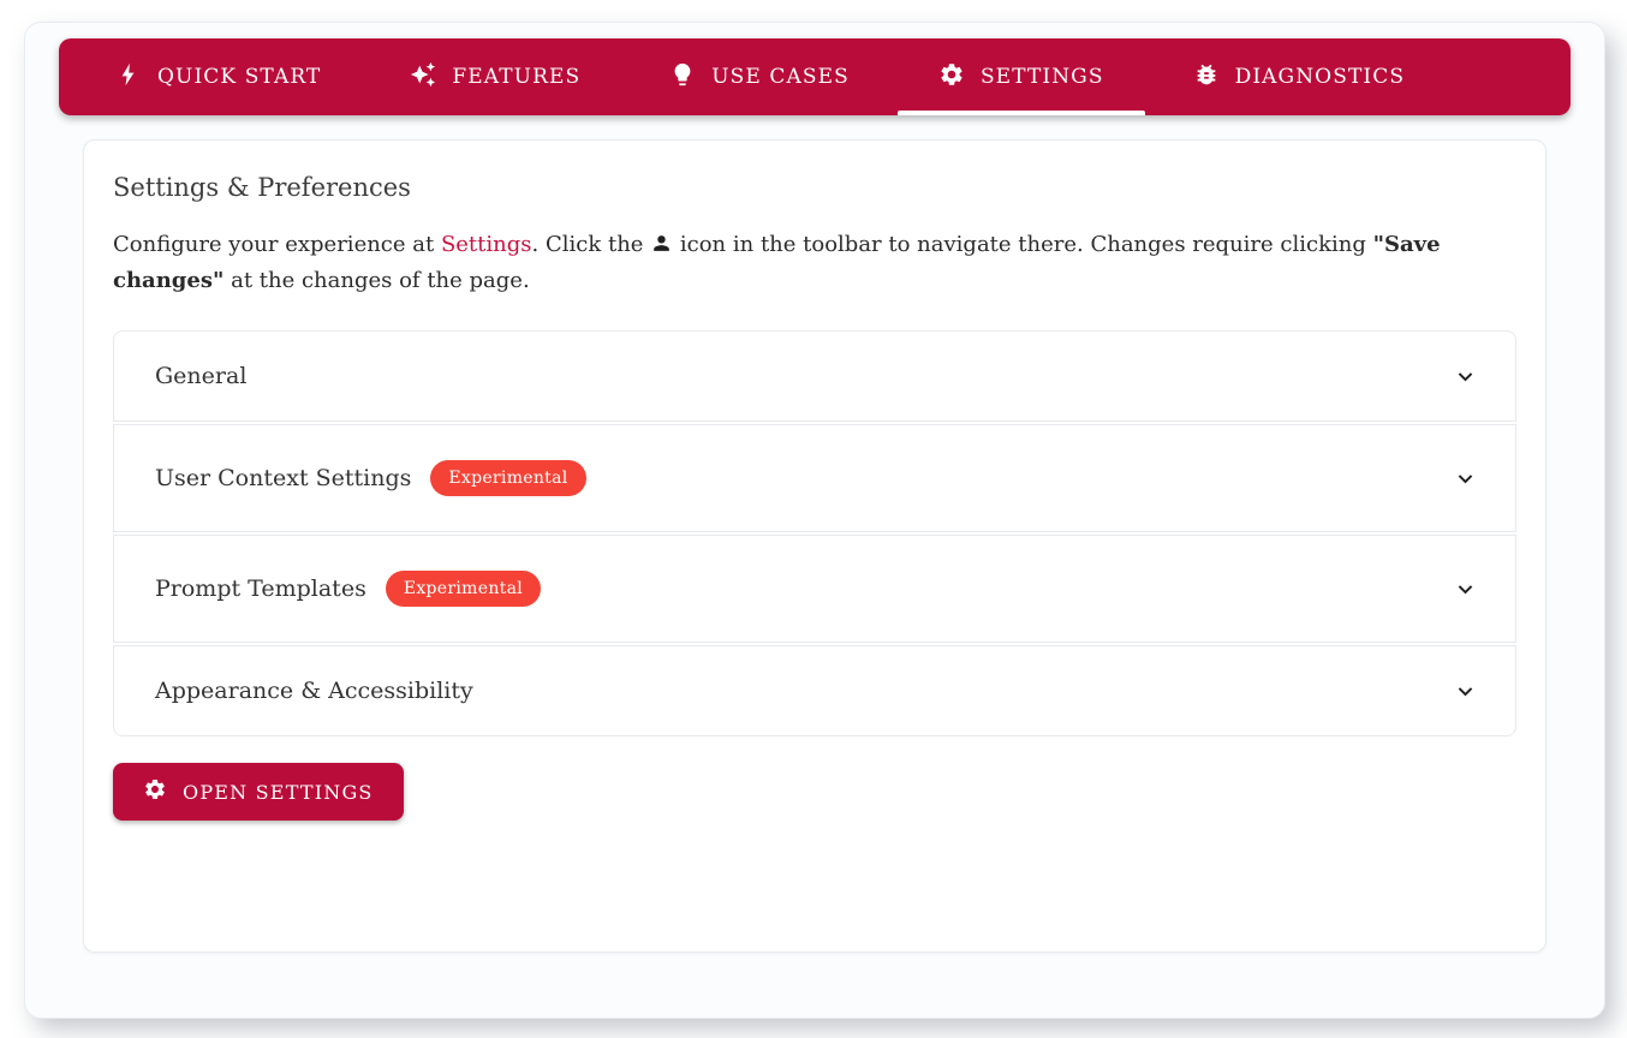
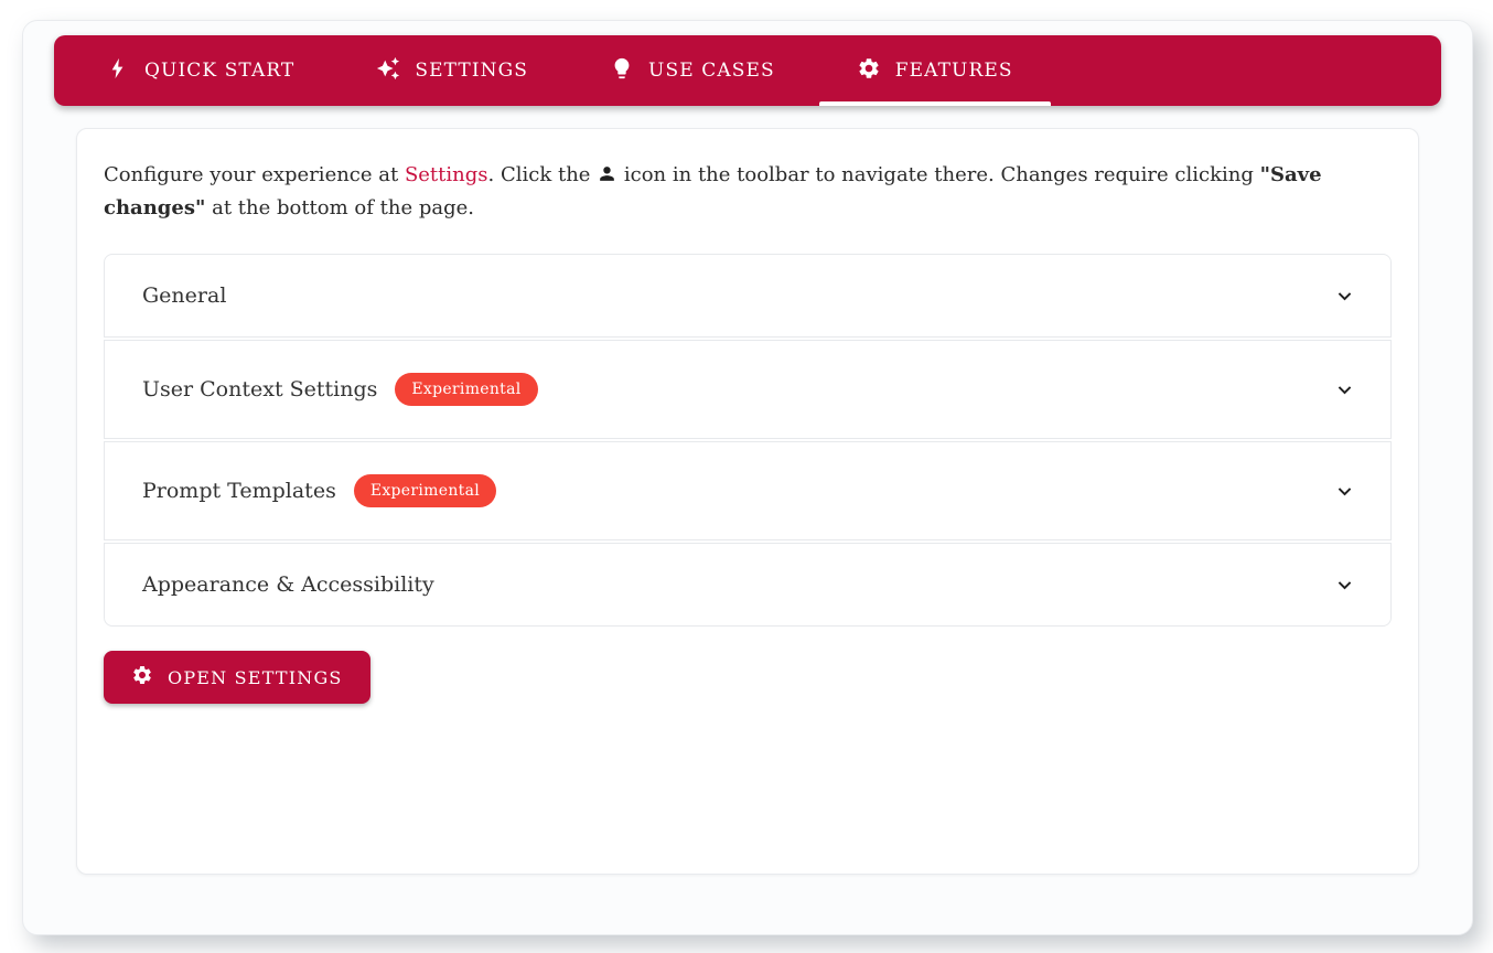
  QUICK START
- FEATURES
+ SETTINGS
  USE CASES
- SETTINGS
+ FEATURES
- DIAGNOSTICS
- Settings & Preferences
- Configure your experience at Settings. Click the icon in the toolbar to navigate there. Changes require clicking "Save changes" at the changes of the page.
+ Configure your experience at Settings. Click the icon in the toolbar to navigate there. Changes require clicking "Save changes" at the bottom of the page.
  General
  User Context Settings
  Experimental
  Prompt Templates
  Experimental
  Appearance & Accessibility
  OPEN SETTINGS
